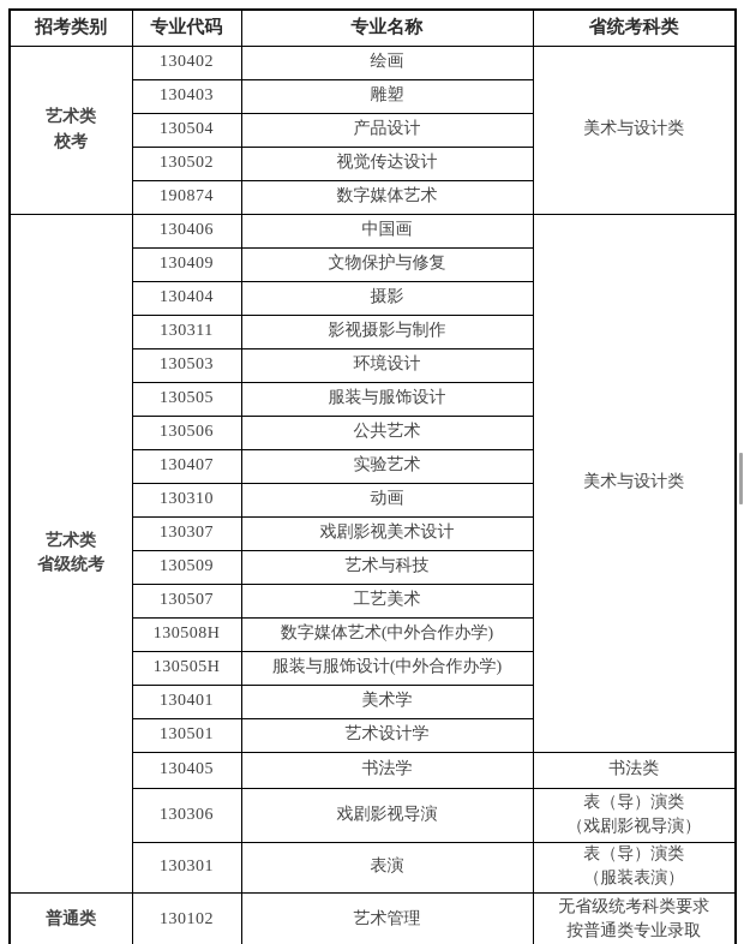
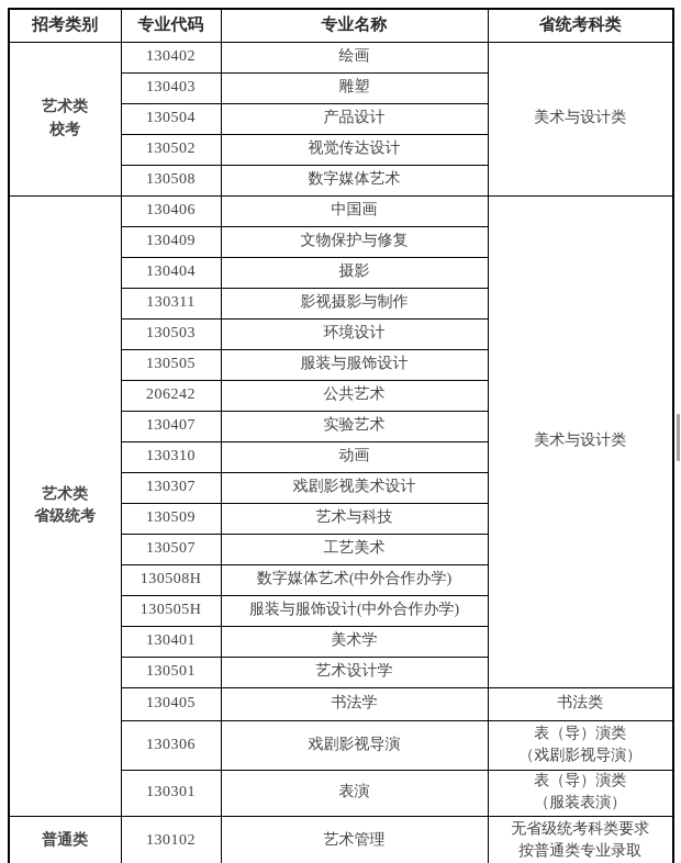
  招考类别	专业代码	专业名称	省统考科类
  艺术类 校考	130402	绘画	美术与设计类
  130403	雕塑
  130504	产品设计
  130502	视觉传达设计
- 190874	数字媒体艺术
+ 130508	数字媒体艺术
  艺术类 省级统考	130406	中国画	美术与设计类
  130409	文物保护与修复
  130404	摄影
  130311	影视摄影与制作
  130503	环境设计
  130505	服装与服饰设计
- 130506	公共艺术
+ 206242	公共艺术
  130407	实验艺术
  130310	动画
  130307	戏剧影视美术设计
  130509	艺术与科技
  130507	工艺美术
  130508H	数字媒体艺术(中外合作办学)
  130505H	服装与服饰设计(中外合作办学)
  130401	美术学
  130501	艺术设计学
  130405	书法学	书法类
  130306	戏剧影视导演	表（导）演类 （戏剧影视导演）
  130301	表演	表（导）演类 （服装表演）
  普通类	130102	艺术管理	无省级统考科类要求 按普通类专业录取
